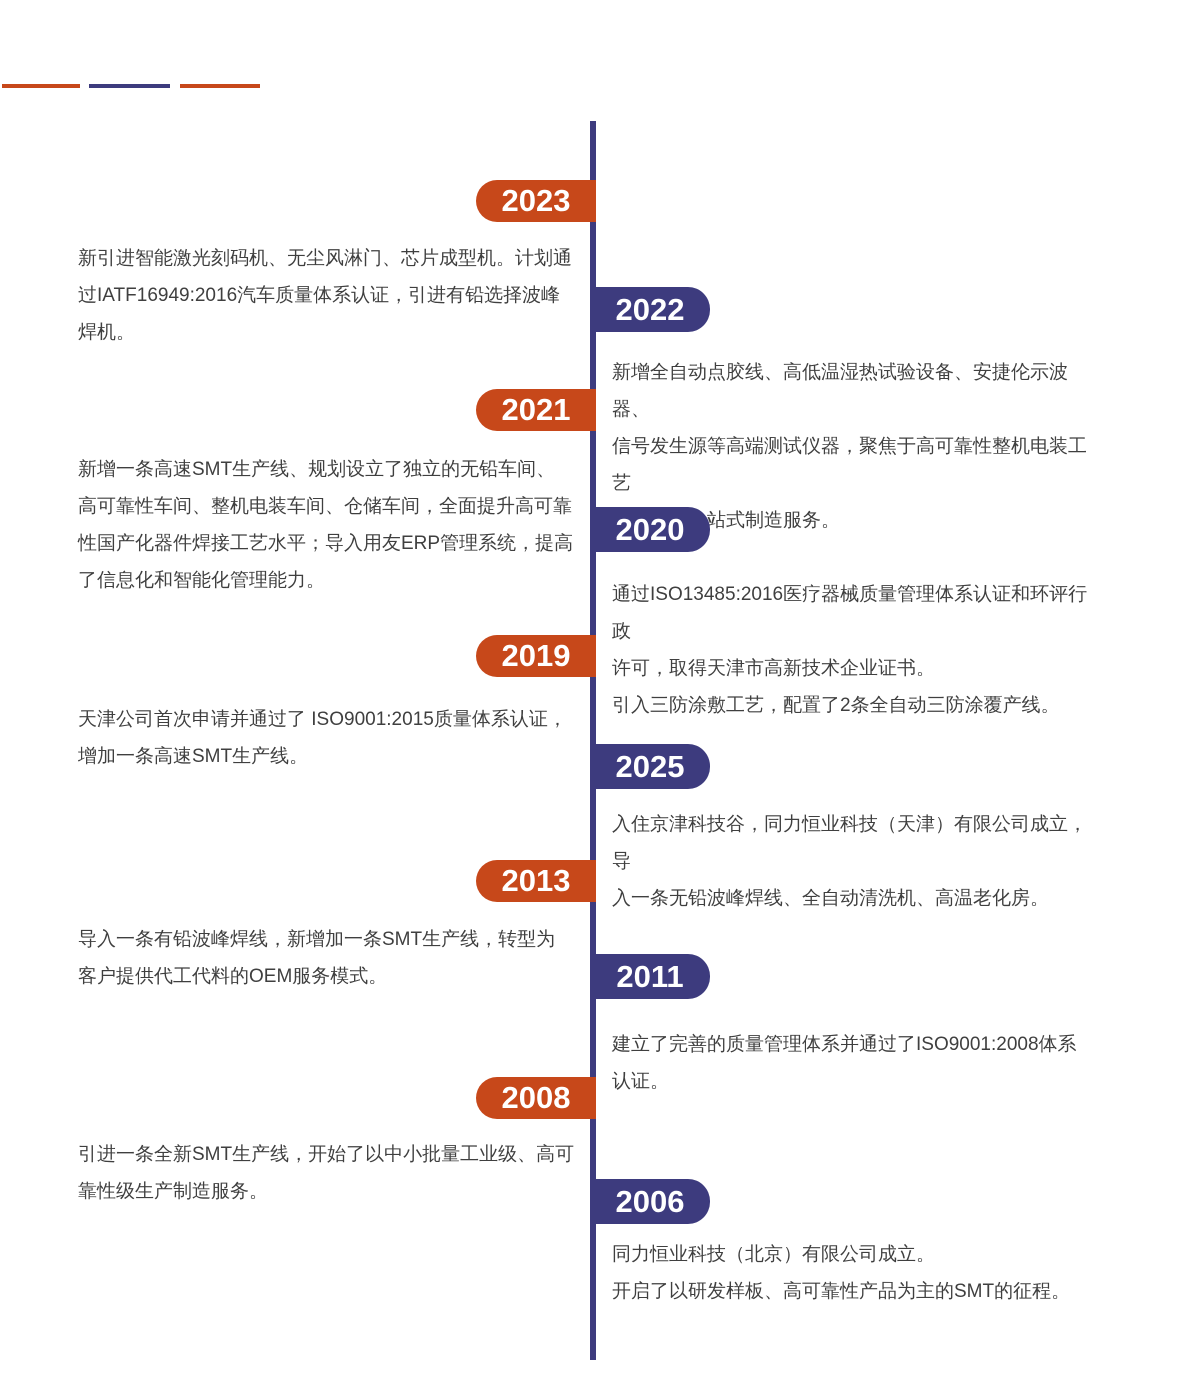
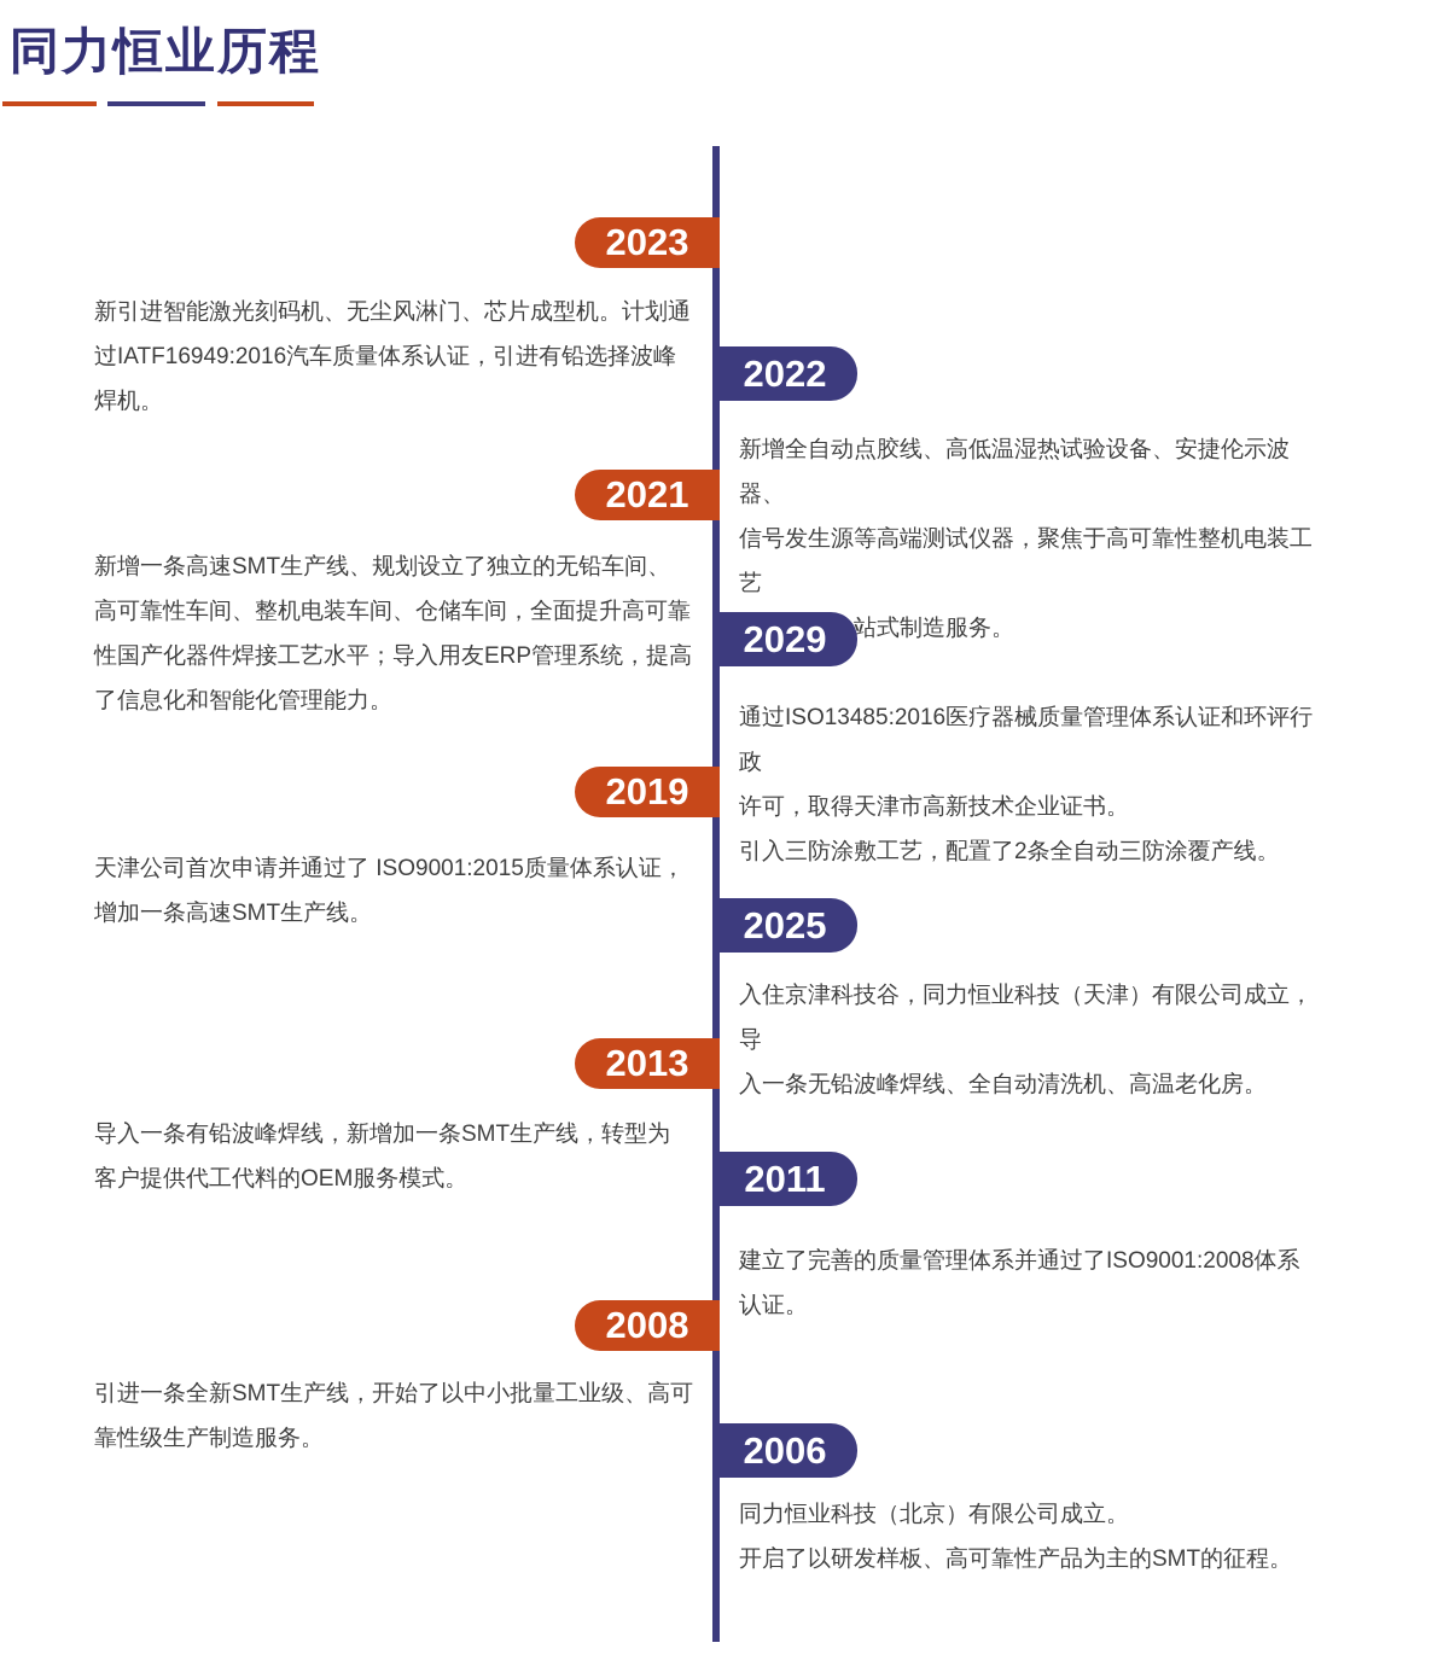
+ 同力恒业历程
  2023
  新引进智能激光刻码机、无尘风淋门、芯片成型机。计划通
  过IATF16949:2016汽车质量体系认证，引进有铅选择波峰
  焊机。
  2022
  新增全自动点胶线、高低温湿热试验设备、安捷伦示波器、
  信号发生源等高端测试仪器，聚焦于高可靠性整机电装工艺
  2021
  新增一条高速SMT生产线、规划设立了独立的无铅车间、
  高可靠性车间、整机电装车间、仓储车间，全面提升高可靠
  性国产化器件焊接工艺水平；导入用友ERP管理系统，提高
  了信息化和智能化管理能力。
- 2020
+ 2029
  通过ISO13485:2016医疗器械质量管理体系认证和环评行政
  许可，取得天津市高新技术企业证书。
  引入三防涂敷工艺，配置了2条全自动三防涂覆产线。
  2019
  天津公司首次申请并通过了 ISO9001:2015质量体系认证，
  增加一条高速SMT生产线。
  2025
  入住京津科技谷，同力恒业科技（天津）有限公司成立，导
  入一条无铅波峰焊线、全自动清洗机、高温老化房。
  2013
  导入一条有铅波峰焊线，新增加一条SMT生产线，转型为
  客户提供代工代料的OEM服务模式。
  2011
  建立了完善的质量管理体系并通过了ISO9001:2008体系
  认证。
  2008
  引进一条全新SMT生产线，开始了以中小批量工业级、高可
  靠性级生产制造服务。
  2006
  同力恒业科技（北京）有限公司成立。
  开启了以研发样板、高可靠性产品为主的SMT的征程。
